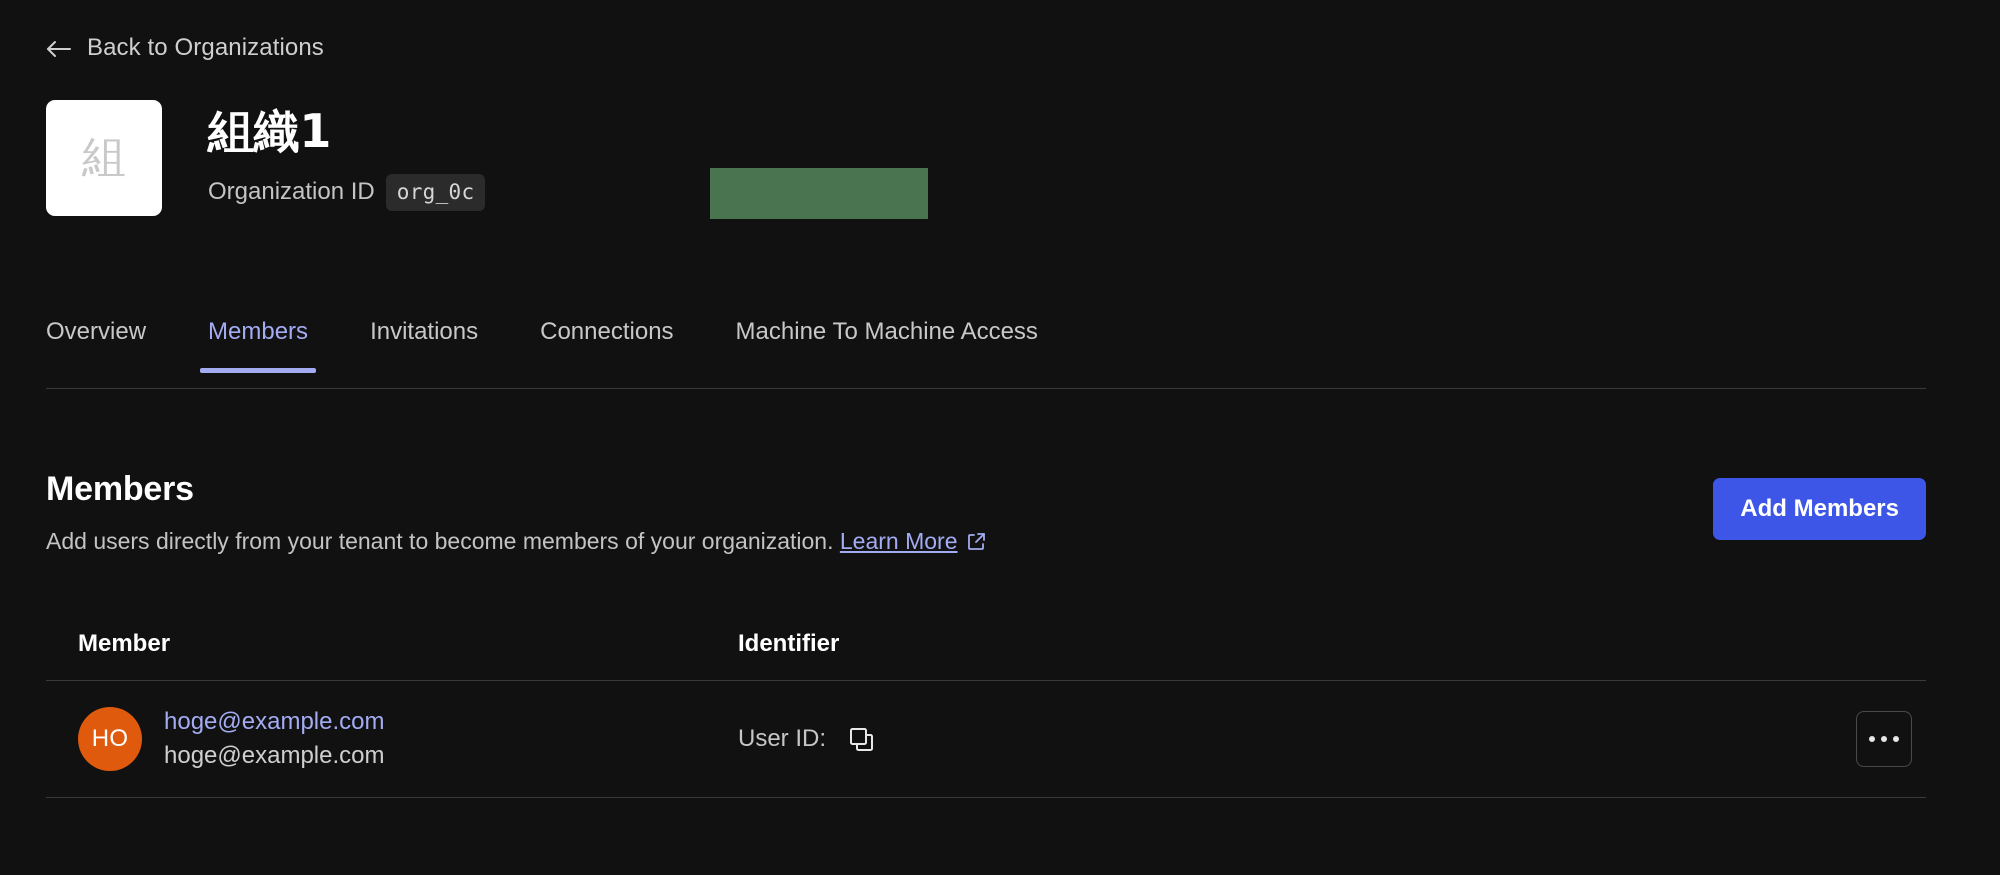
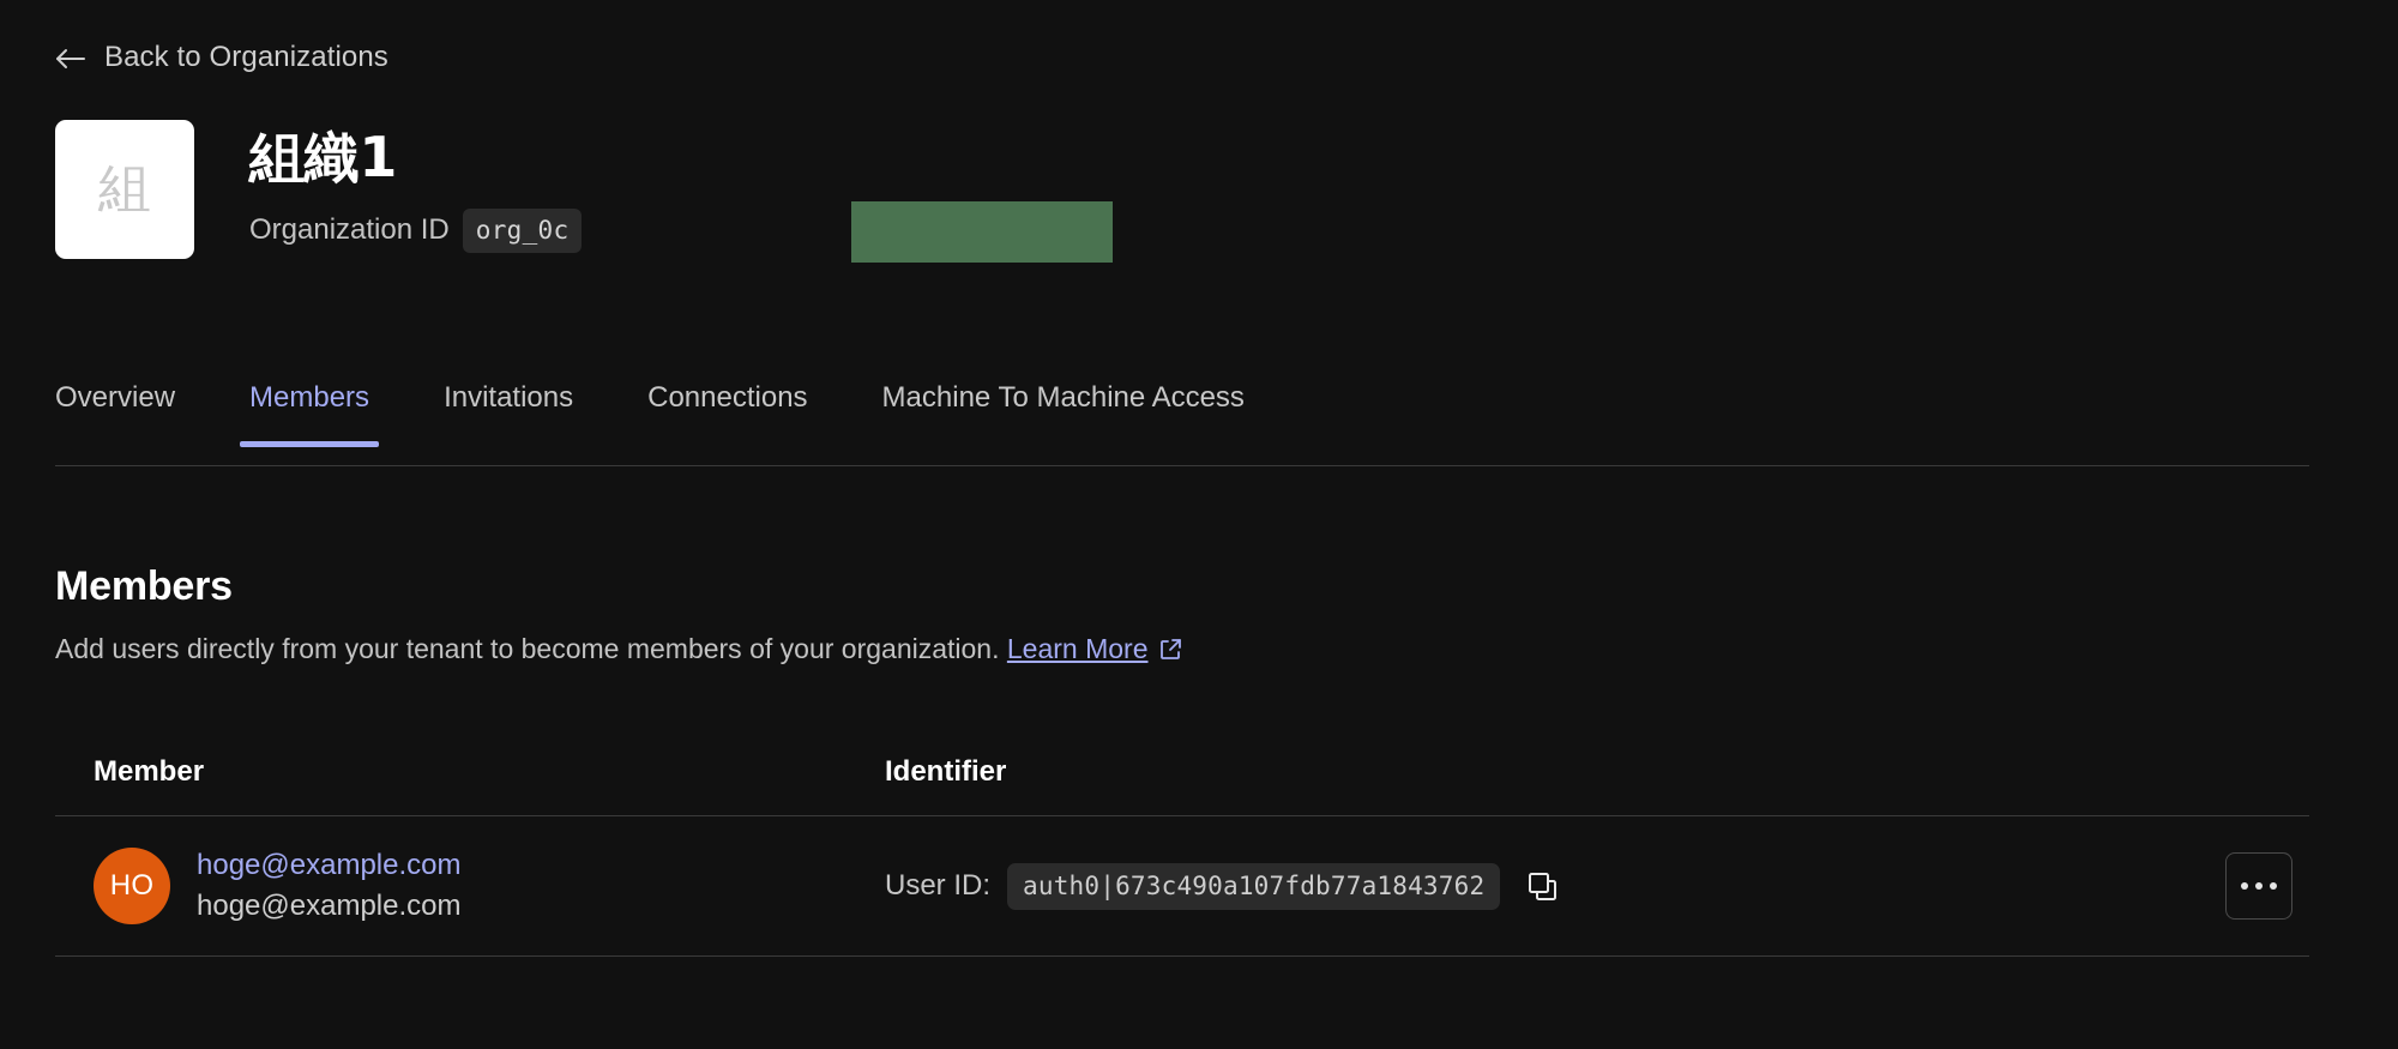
  Back to Organizations
  組
  組織1
  Organization ID
  org_0c
  Overview
  Members
  Invitations
  Connections
  Machine To Machine Access
  Members
  Add users directly from your tenant to become members of your organization. Learn More
- Add Members
  Member
  Identifier
  HO
  hoge@example.com
  hoge@example.com
  User ID:
+ auth0|673c490a107fdb77a1843762
